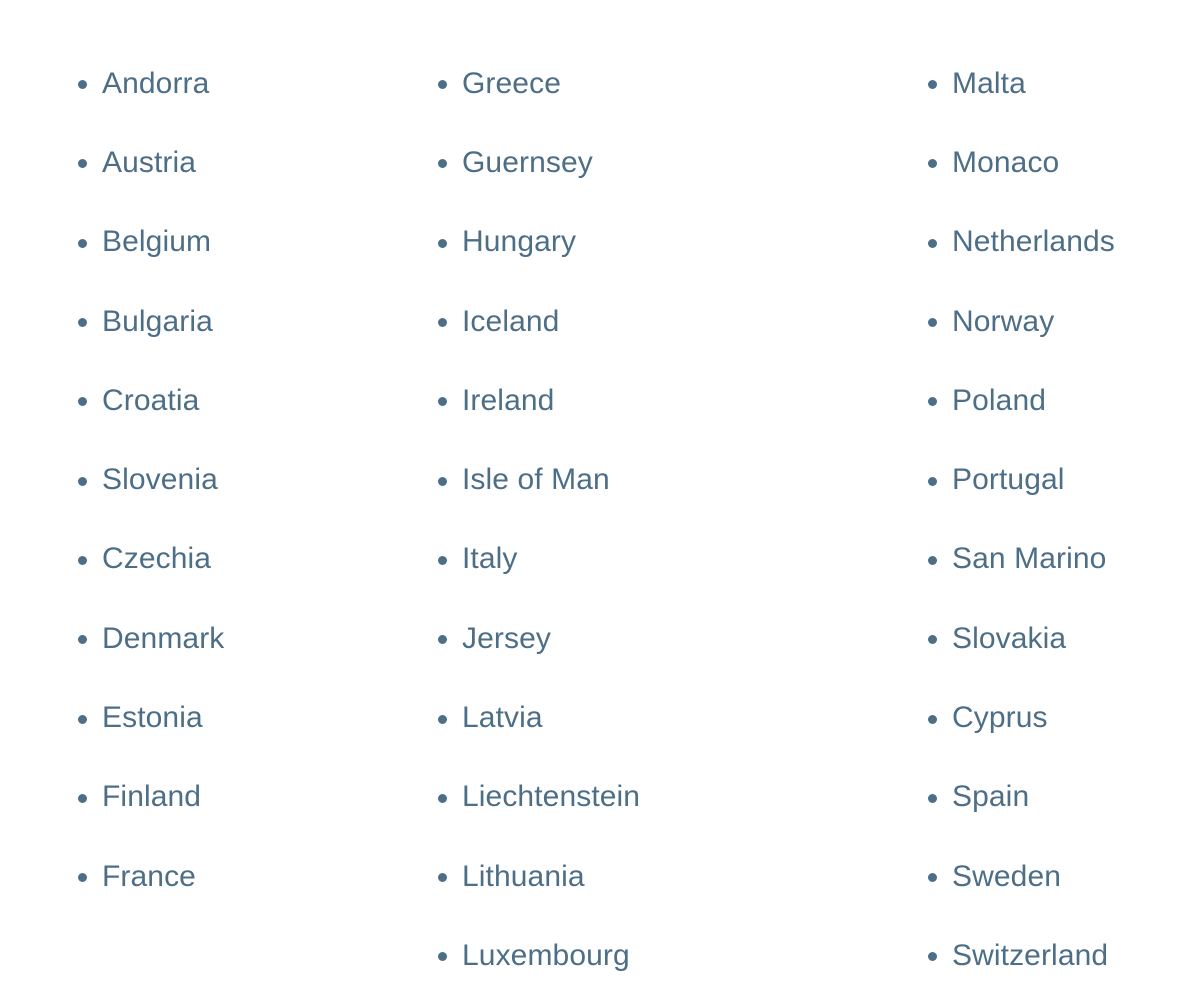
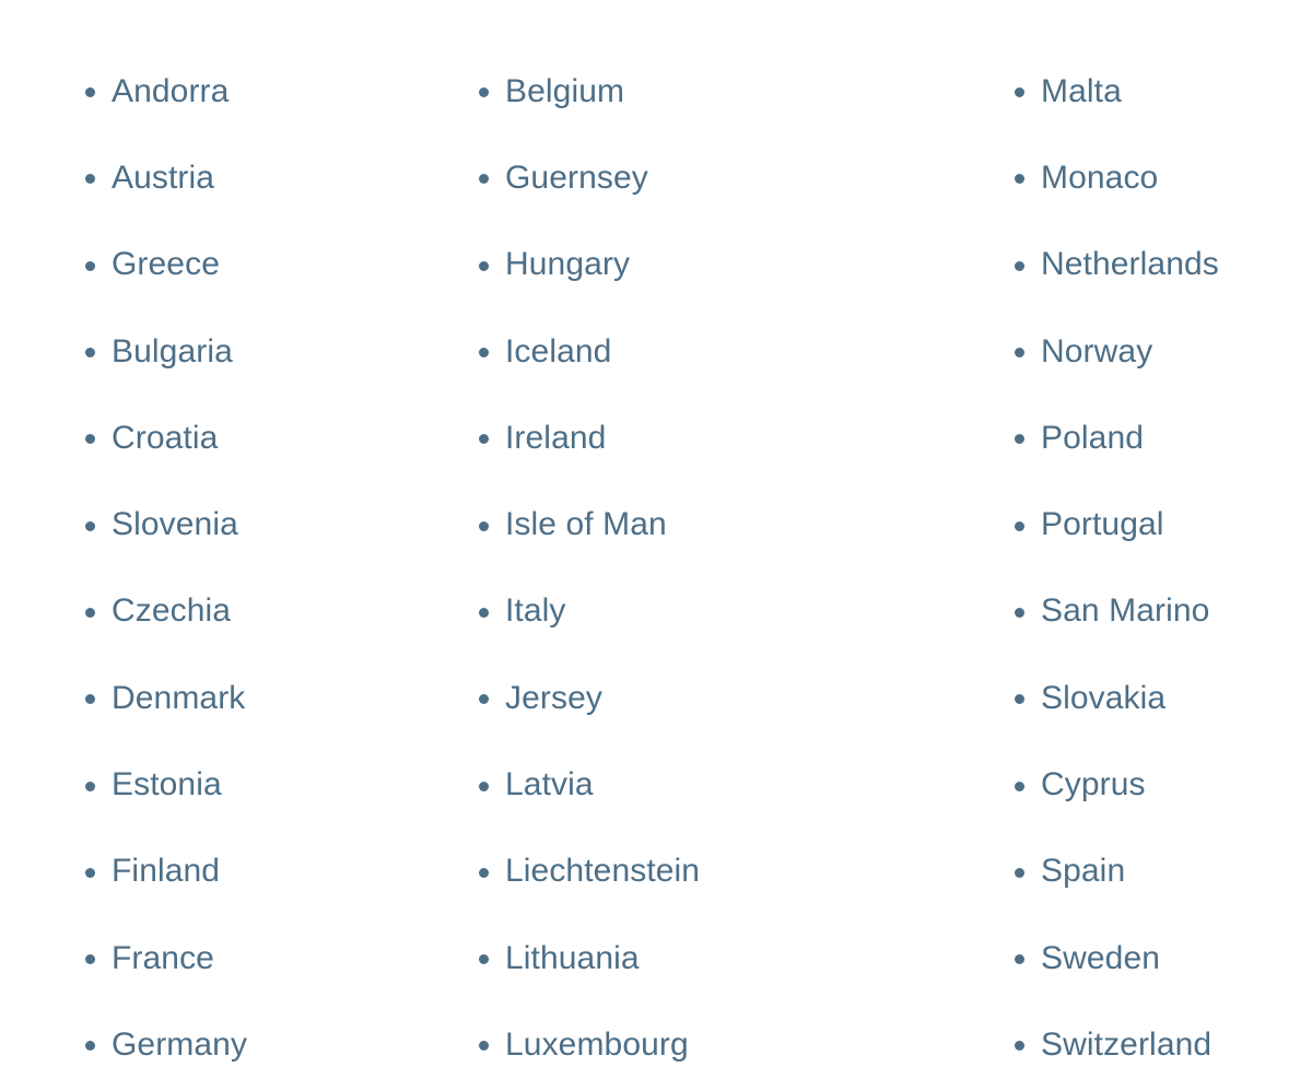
  Andorra
  Austria
- Belgium
+ Greece
  Bulgaria
  Croatia
  Slovenia
  Czechia
  Denmark
  Estonia
  Finland
  France
+ Germany
- Greece
+ Belgium
  Guernsey
  Hungary
  Iceland
  Ireland
  Isle of Man
  Italy
  Jersey
  Latvia
  Liechtenstein
  Lithuania
  Luxembourg
  Malta
  Monaco
  Netherlands
  Norway
  Poland
  Portugal
  San Marino
  Slovakia
  Cyprus
  Spain
  Sweden
  Switzerland
